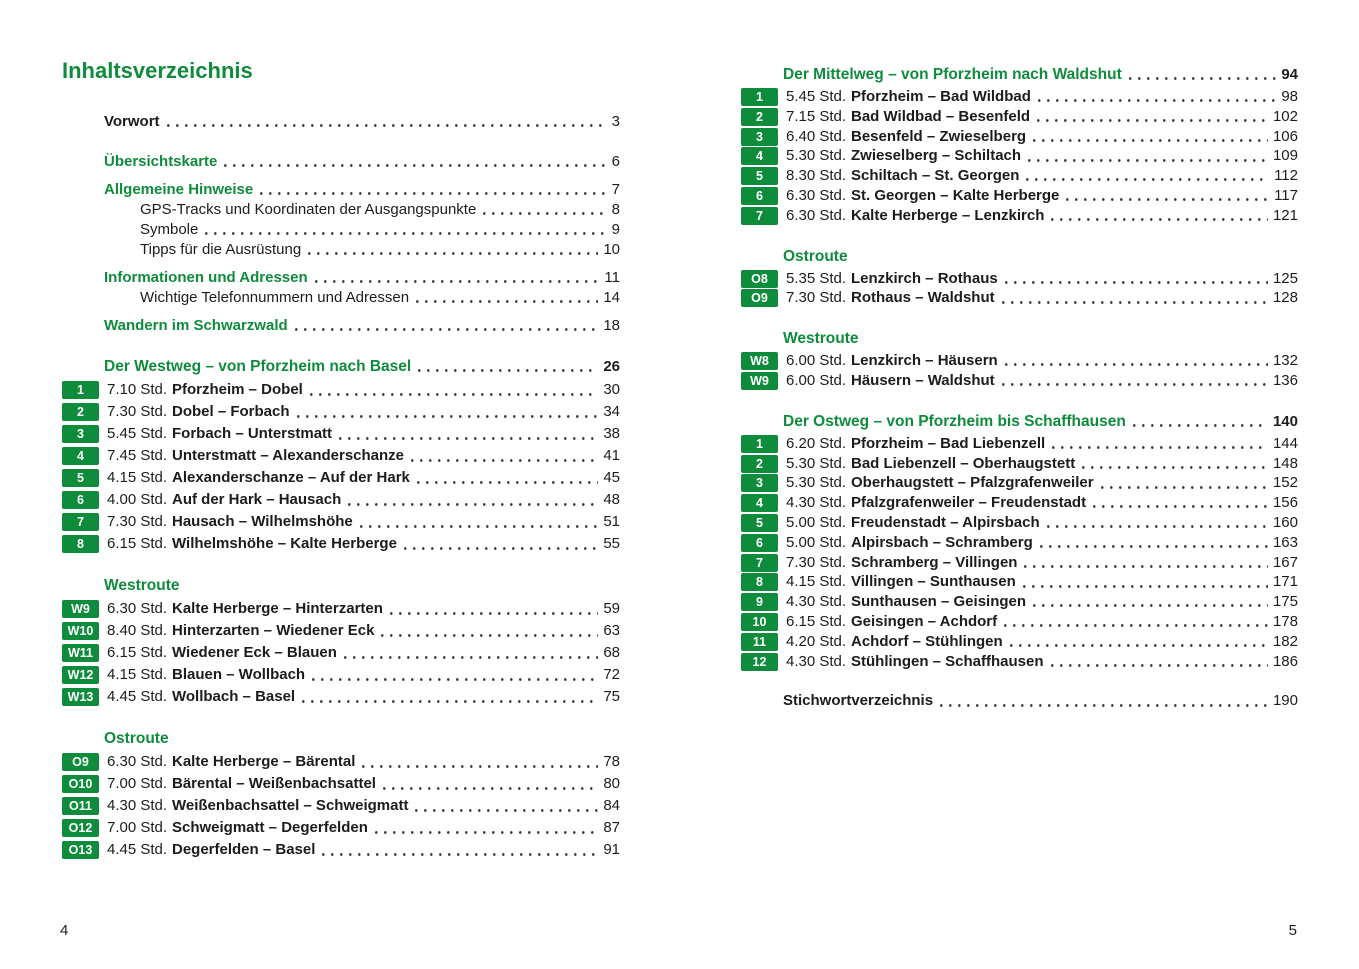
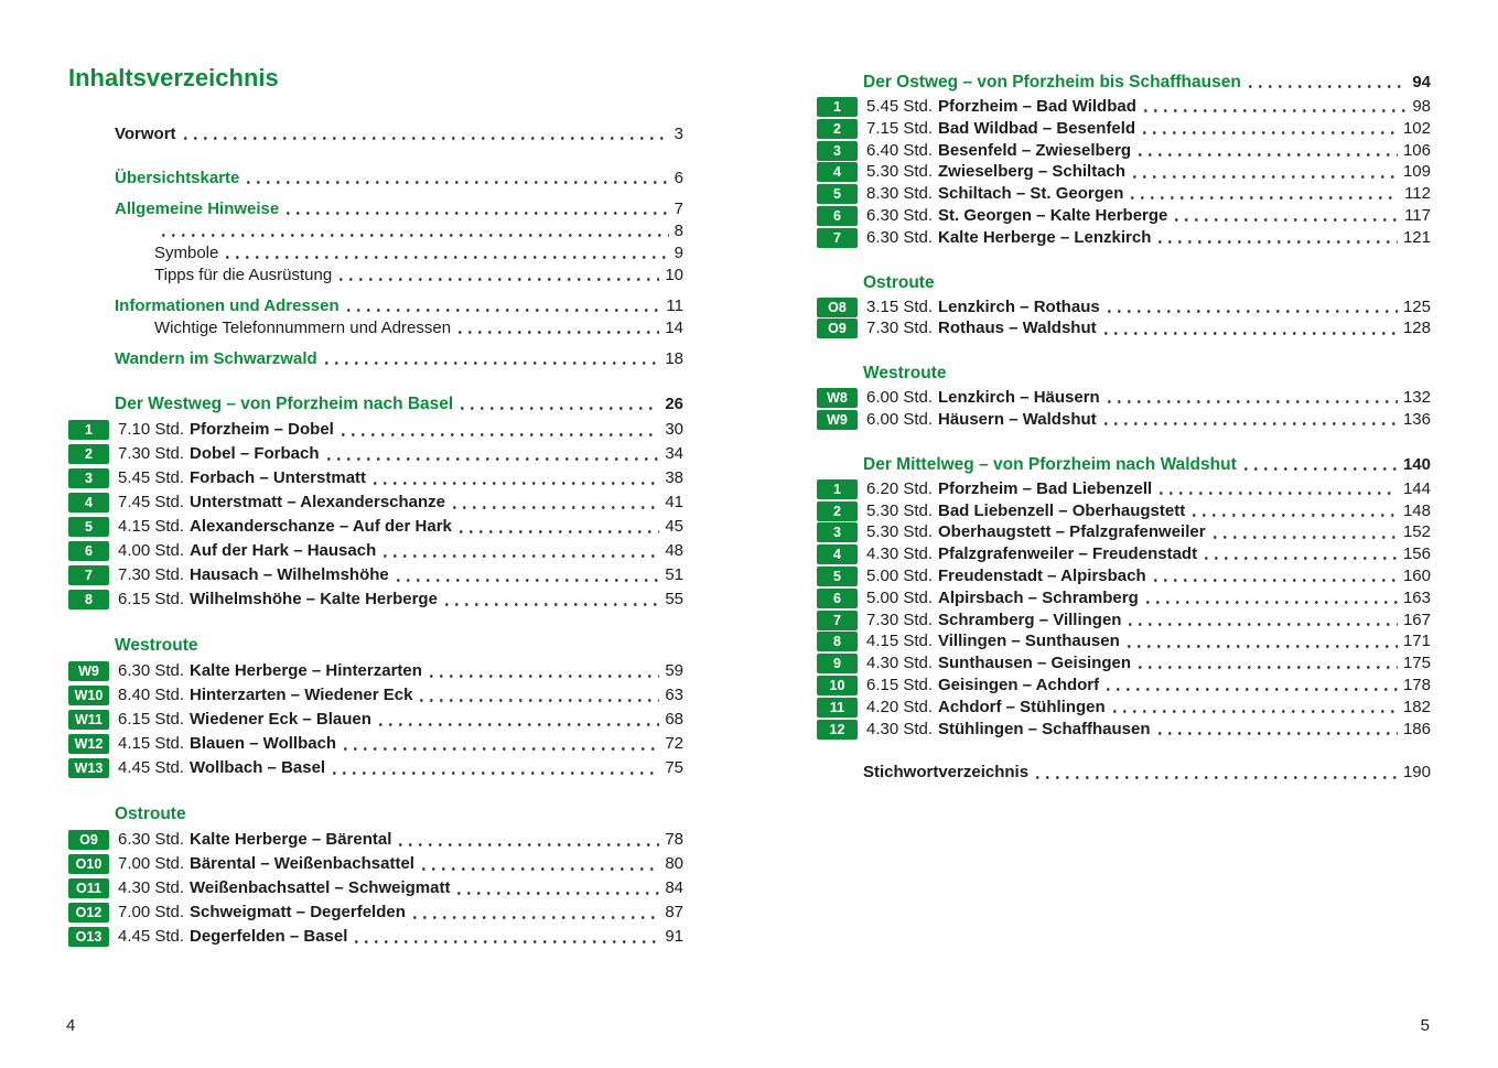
  Inhaltsverzeichnis
  Vorwort
  3
  Übersichtskarte
  6
  Allgemeine Hinweise
  7
- GPS-Tracks und Koordinaten der Ausgangspunkte
  8
  Symbole
  9
  Tipps für die Ausrüstung
  10
  Informationen und Adressen
  11
  Wichtige Telefonnummern und Adressen
  14
  Wandern im Schwarzwald
  18
  Der Westweg – von Pforzheim nach Basel
  26
  1
  7.10 Std.
  Pforzheim – Dobel
  30
  2
  7.30 Std.
  Dobel – Forbach
  34
  3
  5.45 Std.
  Forbach – Unterstmatt
  38
  4
  7.45 Std.
  Unterstmatt – Alexanderschanze
  41
  5
  4.15 Std.
  Alexanderschanze – Auf der Hark
  45
  6
  4.00 Std.
  Auf der Hark – Hausach
  48
  7
  7.30 Std.
  Hausach – Wilhelmshöhe
  51
  8
  6.15 Std.
  Wilhelmshöhe – Kalte Herberge
  55
  Westroute
  W9
  6.30 Std.
  Kalte Herberge – Hinterzarten
  59
  W10
  8.40 Std.
  Hinterzarten – Wiedener Eck
  63
  W11
  6.15 Std.
  Wiedener Eck – Blauen
  68
  W12
  4.15 Std.
  Blauen – Wollbach
  72
  W13
  4.45 Std.
  Wollbach – Basel
  75
  Ostroute
  O9
  6.30 Std.
  Kalte Herberge – Bärental
  78
  O10
  7.00 Std.
  Bärental – Weißenbachsattel
  80
  O11
  4.30 Std.
  Weißenbachsattel – Schweigmatt
  84
  O12
  7.00 Std.
  Schweigmatt – Degerfelden
  87
  O13
  4.45 Std.
  Degerfelden – Basel
  91
- Der Mittelweg – von Pforzheim nach Waldshut
+ Der Ostweg – von Pforzheim bis Schaffhausen
  94
  1
  5.45 Std.
  Pforzheim – Bad Wildbad
  98
  2
  7.15 Std.
  Bad Wildbad – Besenfeld
  102
  3
  6.40 Std.
  Besenfeld – Zwieselberg
  106
  4
  5.30 Std.
  Zwieselberg – Schiltach
  109
  5
  8.30 Std.
  Schiltach – St. Georgen
  112
  6
  6.30 Std.
  St. Georgen – Kalte Herberge
  117
  7
  6.30 Std.
  Kalte Herberge – Lenzkirch
  121
  Ostroute
  O8
- 5.35 Std.
+ 3.15 Std.
  Lenzkirch – Rothaus
  125
  O9
  7.30 Std.
  Rothaus – Waldshut
  128
  Westroute
  W8
  6.00 Std.
  Lenzkirch – Häusern
  132
  W9
  6.00 Std.
  Häusern – Waldshut
  136
- Der Ostweg – von Pforzheim bis Schaffhausen
+ Der Mittelweg – von Pforzheim nach Waldshut
  140
  1
  6.20 Std.
  Pforzheim – Bad Liebenzell
  144
  2
  5.30 Std.
  Bad Liebenzell – Oberhaugstett
  148
  3
  5.30 Std.
  Oberhaugstett – Pfalzgrafenweiler
  152
  4
  4.30 Std.
  Pfalzgrafenweiler – Freudenstadt
  156
  5
  5.00 Std.
  Freudenstadt – Alpirsbach
  160
  6
  5.00 Std.
  Alpirsbach – Schramberg
  163
  7
  7.30 Std.
  Schramberg – Villingen
  167
  8
  4.15 Std.
  Villingen – Sunthausen
  171
  9
  4.30 Std.
  Sunthausen – Geisingen
  175
  10
  6.15 Std.
  Geisingen – Achdorf
  178
  11
  4.20 Std.
  Achdorf – Stühlingen
  182
  12
  4.30 Std.
  Stühlingen – Schaffhausen
  186
  Stichwortverzeichnis
  190
  4
  5
